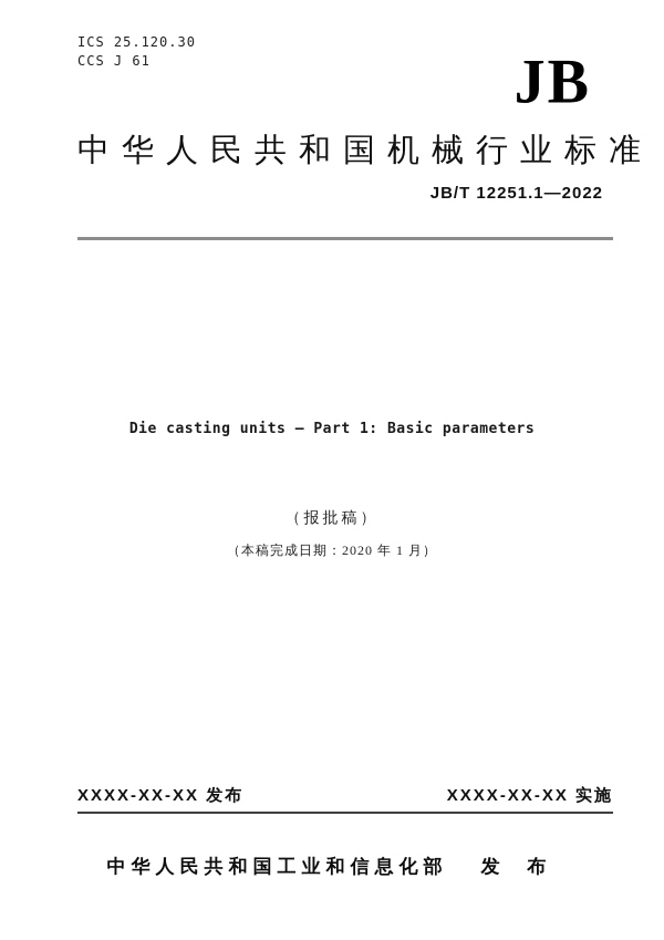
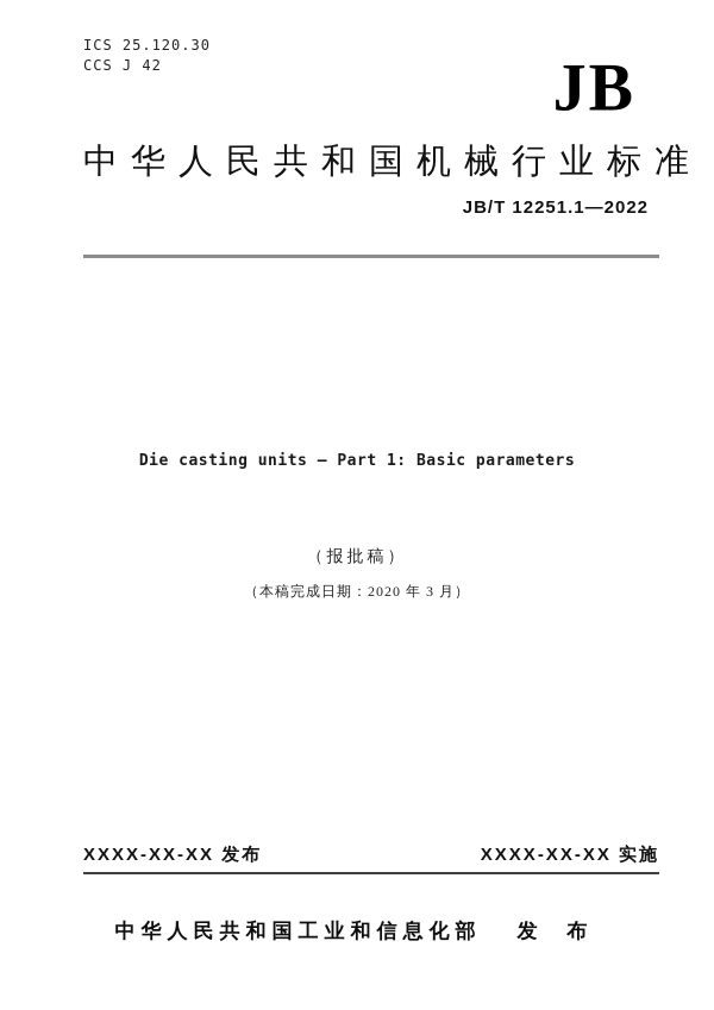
  ICS 25.120.30
- CCS J 61
+ CCS J 42
  JB
  中华人民共和国机械行业标准
  JB/T 12251.1—2022
  Die casting units — Part 1: Basic parameters
  （报批稿）
- （本稿完成日期：2020 年 1 月）
+ （本稿完成日期：2020 年 3 月）
  XXXX-XX-XX 发布
  XXXX-XX-XX 实施
  中华人民共和国工业和信息化部
  发 布
